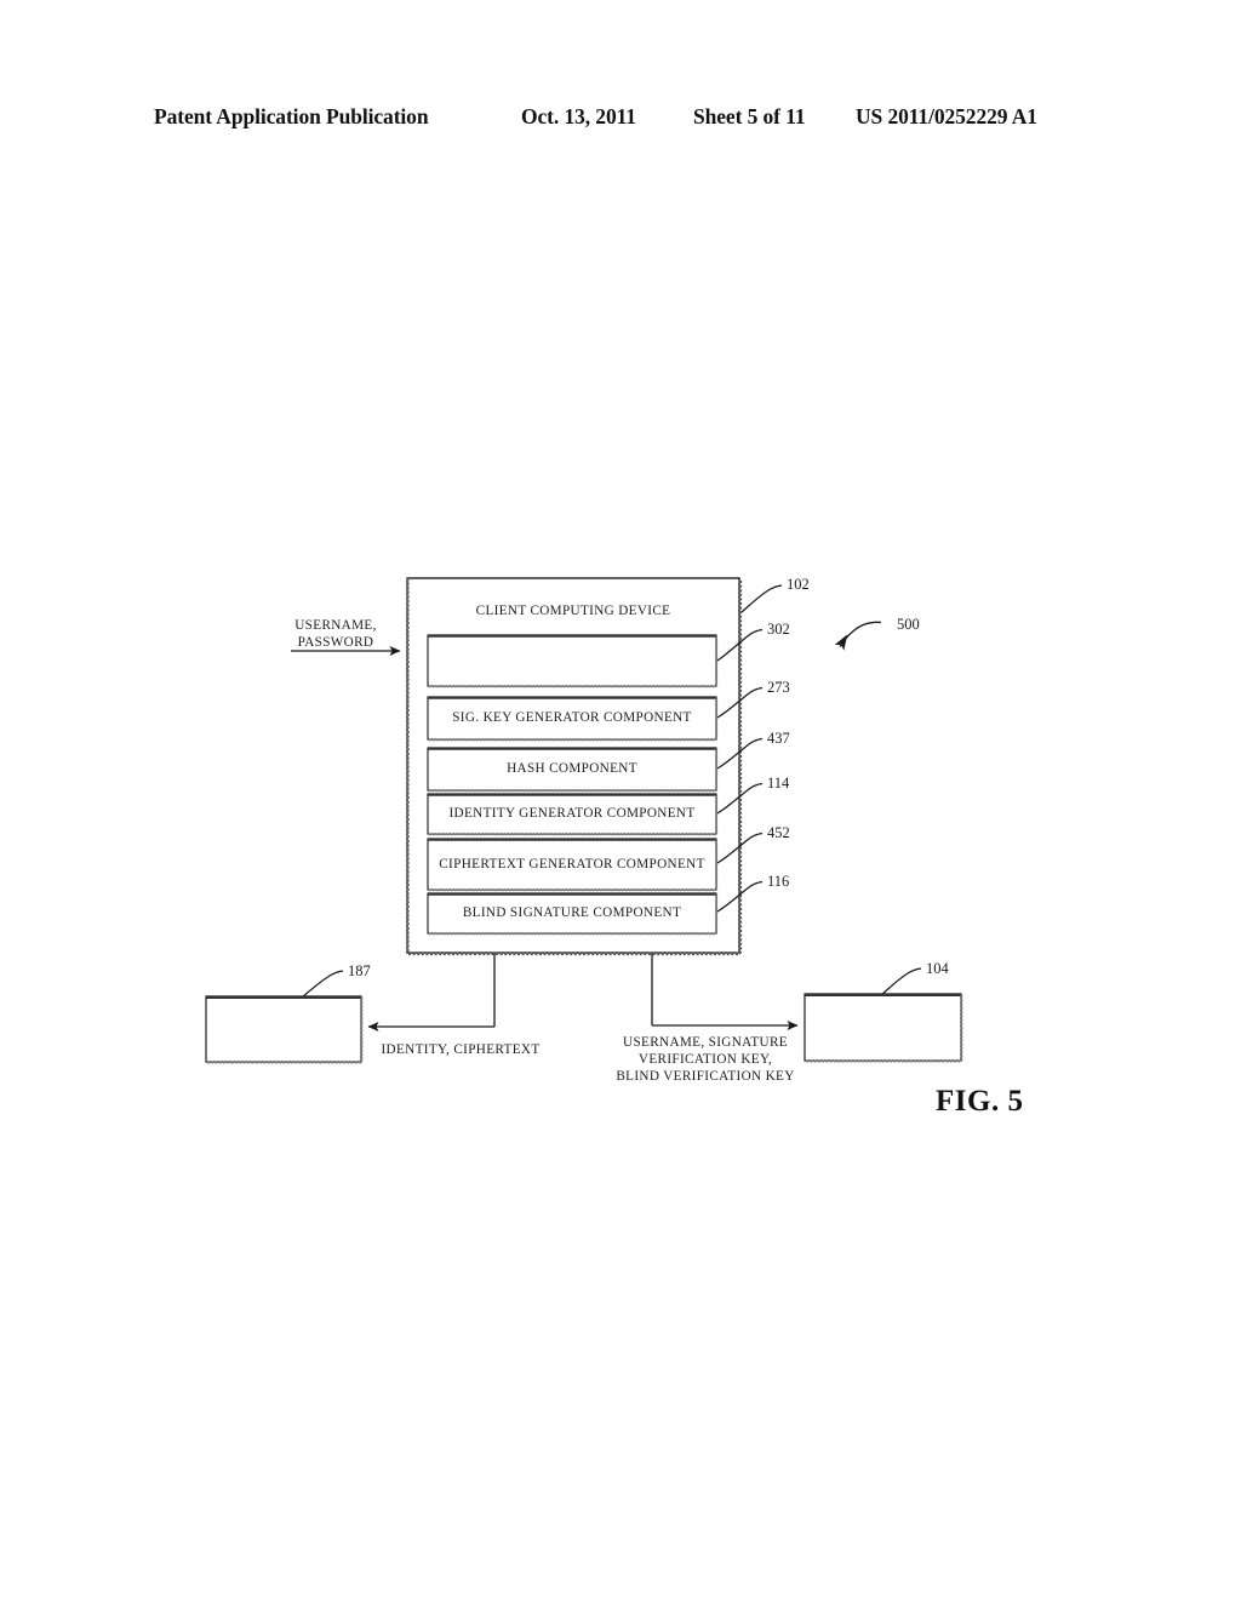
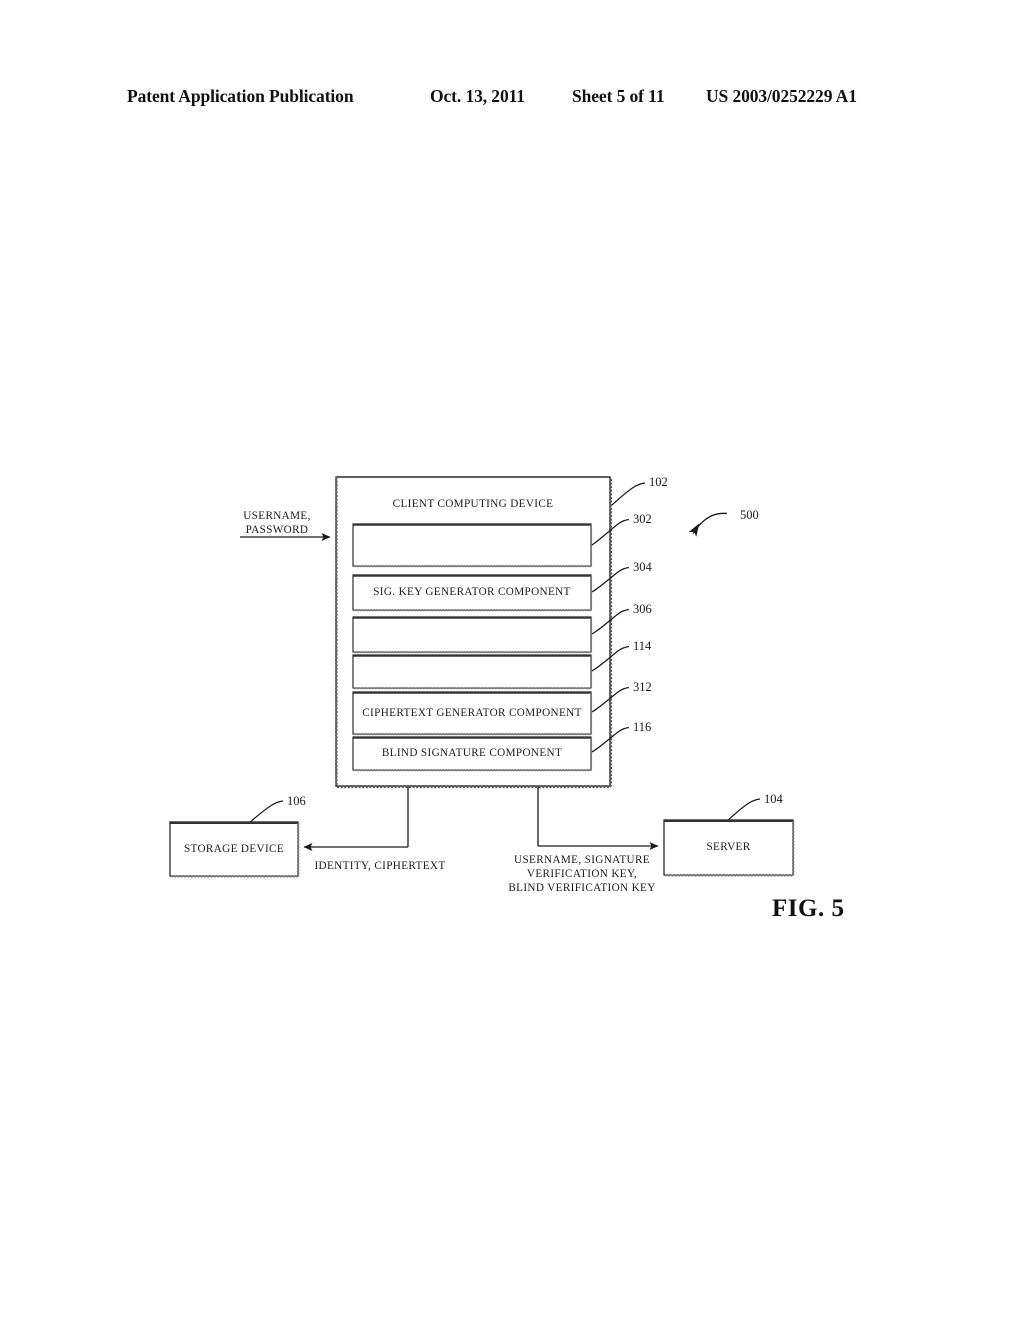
  Patent Application Publication
  Oct. 13, 2011
  Sheet 5 of 11
- US 2011/0252229 A1
+ US 2003/0252229 A1
  CLIENT COMPUTING DEVICE
  SIG. KEY GENERATOR COMPONENT
- HASH COMPONENT
- IDENTITY GENERATOR COMPONENT
  CIPHERTEXT GENERATOR COMPONENT
  BLIND SIGNATURE COMPONENT
  102
  302
- 273
+ 304
- 437
+ 306
  114
- 452
+ 312
  116
- 187
+ 106
  104
  500
  USERNAME,
  PASSWORD
+ STORAGE DEVICE
+ SERVER
  IDENTITY, CIPHERTEXT
  USERNAME, SIGNATURE
  VERIFICATION KEY,
  BLIND VERIFICATION KEY
  FIG. 5
